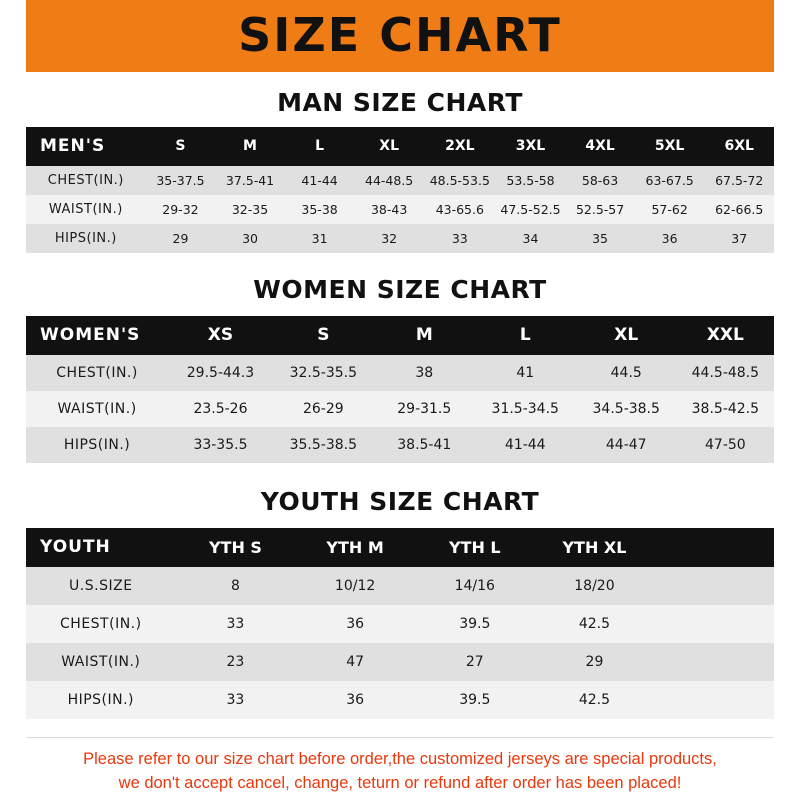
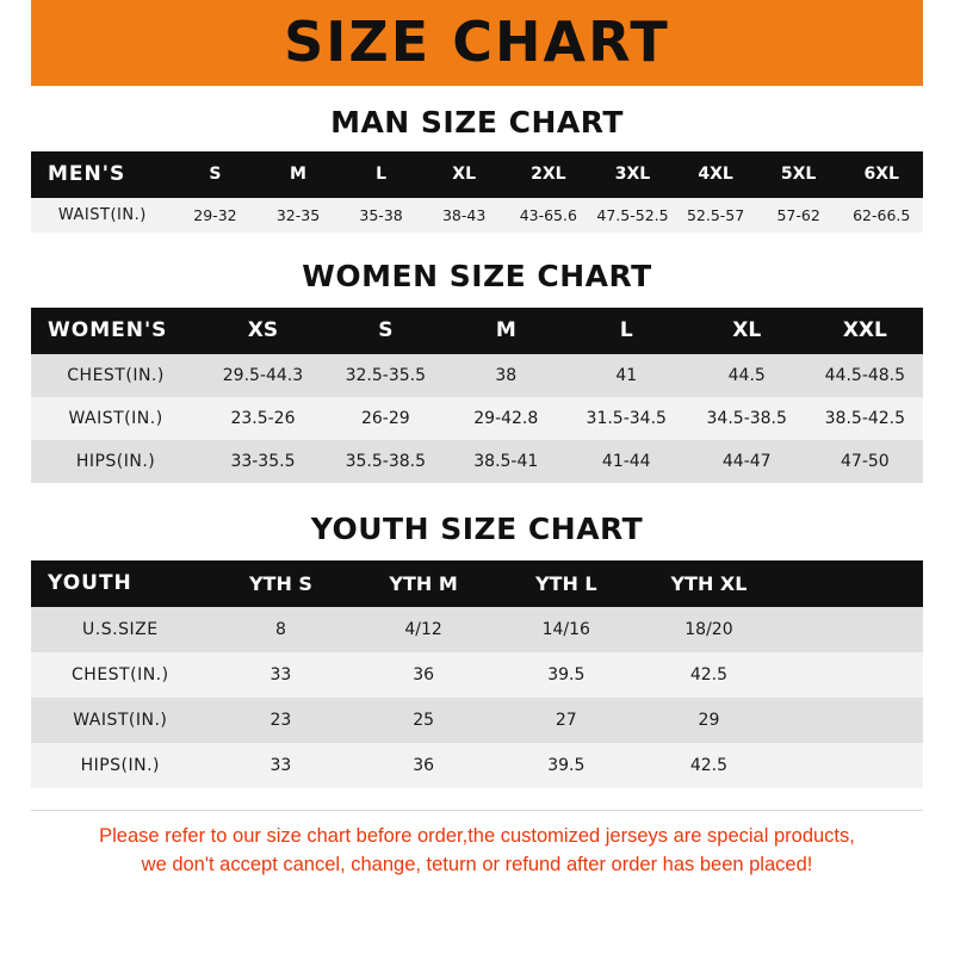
  SIZE CHART
  MAN SIZE CHART
  MEN'S	S	M	L	XL	2XL	3XL	4XL	5XL	6XL
- CHEST(IN.)	35-37.5	37.5-41	41-44	44-48.5	48.5-53.5	53.5-58	58-63	63-67.5	67.5-72
  WAIST(IN.)	29-32	32-35	35-38	38-43	43-65.6	47.5-52.5	52.5-57	57-62	62-66.5
- HIPS(IN.)	29	30	31	32	33	34	35	36	37
  WOMEN SIZE CHART
  WOMEN'S	XS	S	M	L	XL	XXL
  CHEST(IN.)	29.5-44.3	32.5-35.5	38	41	44.5	44.5-48.5
- WAIST(IN.)	23.5-26	26-29	29-31.5	31.5-34.5	34.5-38.5	38.5-42.5
+ WAIST(IN.)	23.5-26	26-29	29-42.8	31.5-34.5	34.5-38.5	38.5-42.5
  HIPS(IN.)	33-35.5	35.5-38.5	38.5-41	41-44	44-47	47-50
  YOUTH SIZE CHART
  YOUTH	YTH S	YTH M	YTH L	YTH XL
- U.S.SIZE	8	10/12	14/16	18/20
+ U.S.SIZE	8	4/12	14/16	18/20
  CHEST(IN.)	33	36	39.5	42.5
- WAIST(IN.)	23	47	27	29
+ WAIST(IN.)	23	25	27	29
  HIPS(IN.)	33	36	39.5	42.5
  Please refer to our size chart before order,the customized jerseys are special products,
  we don't accept cancel, change, teturn or refund after order has been placed!
